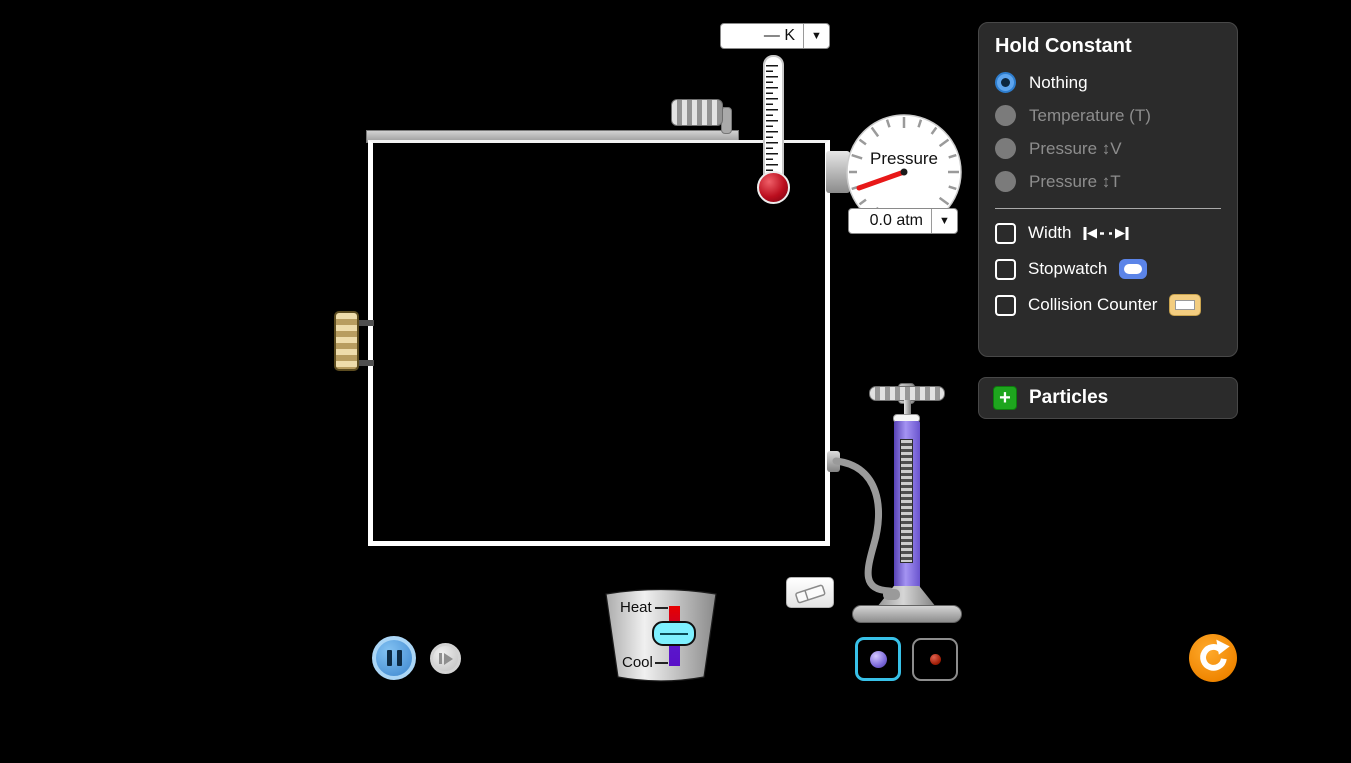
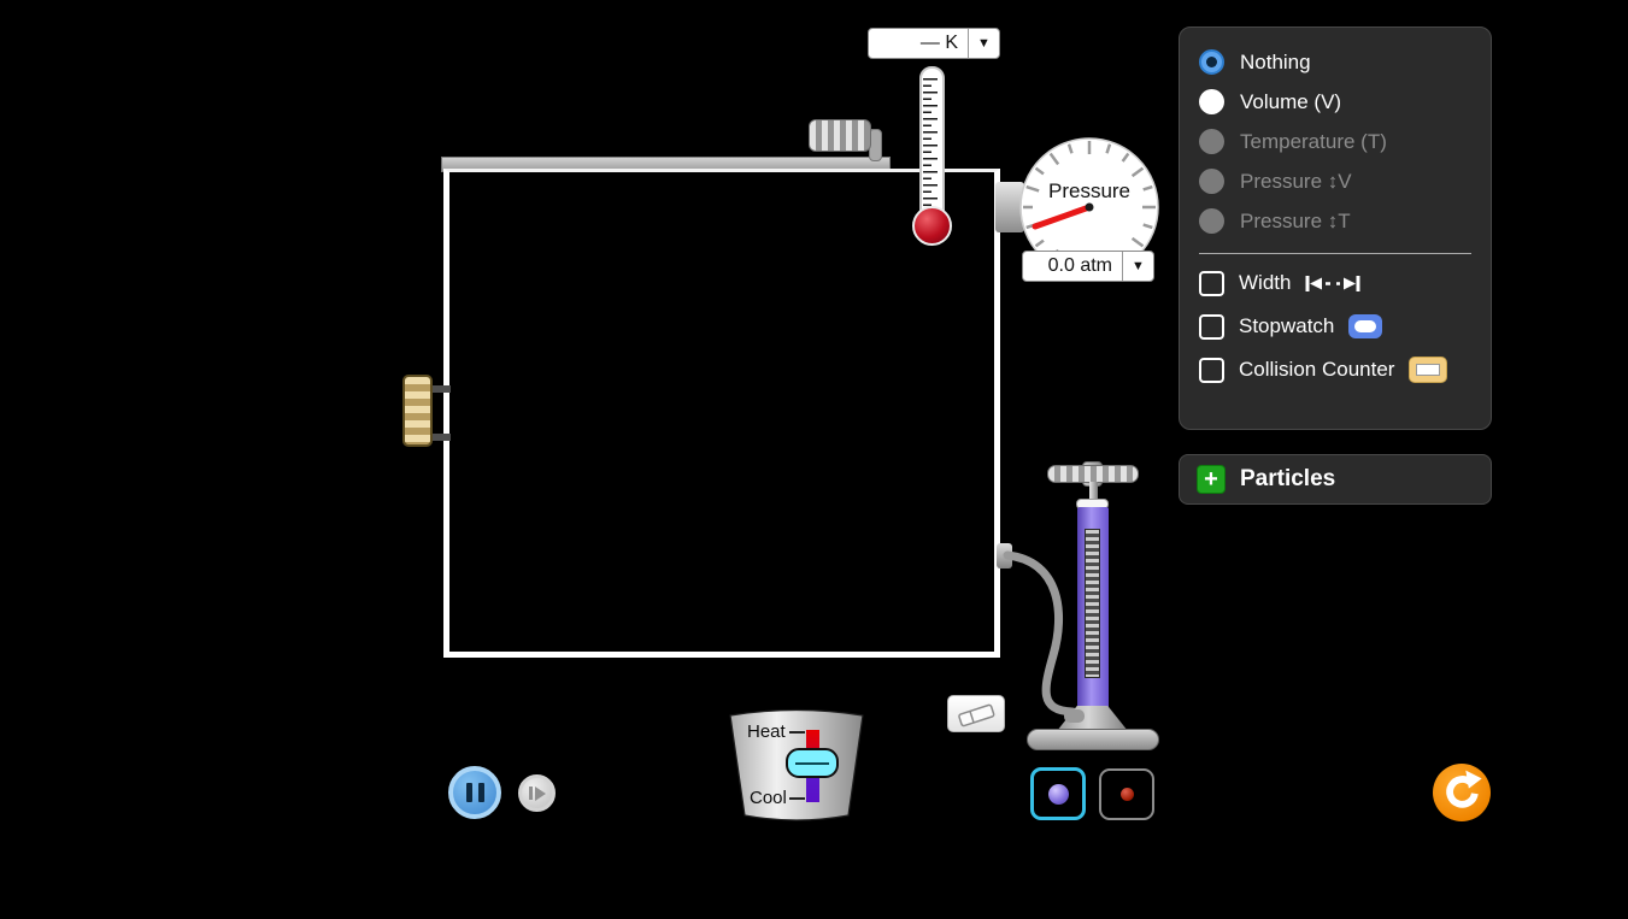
  — K
  ▼
  Pressure
  0.0 atm
  ▼
  Heat
  Cool
- Hold Constant
  Nothing
+ Volume (V)
  Temperature (T)
  Pressure ↕V
  Pressure ↕T
  Width
  Stopwatch
  Collision Counter
  +
  Particles
